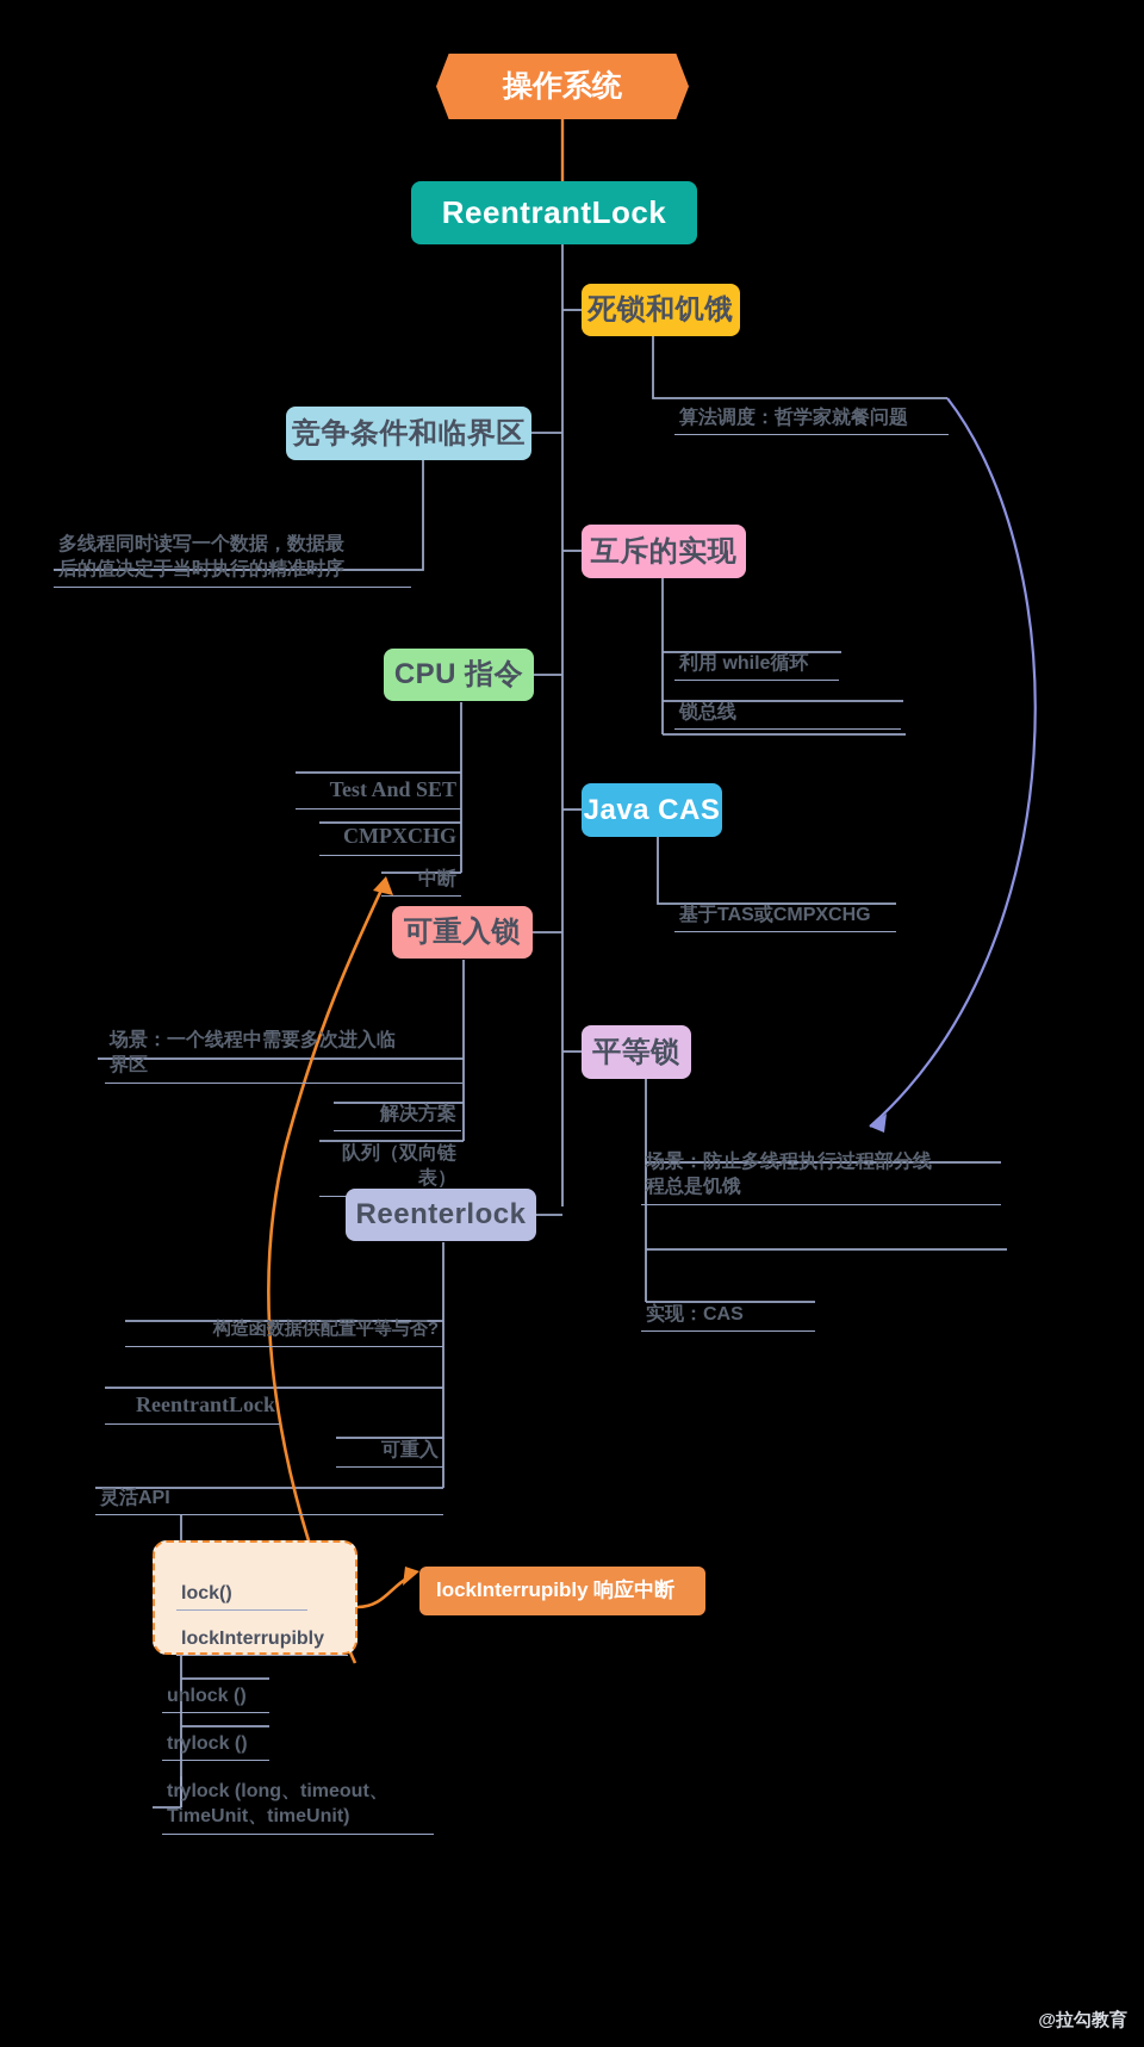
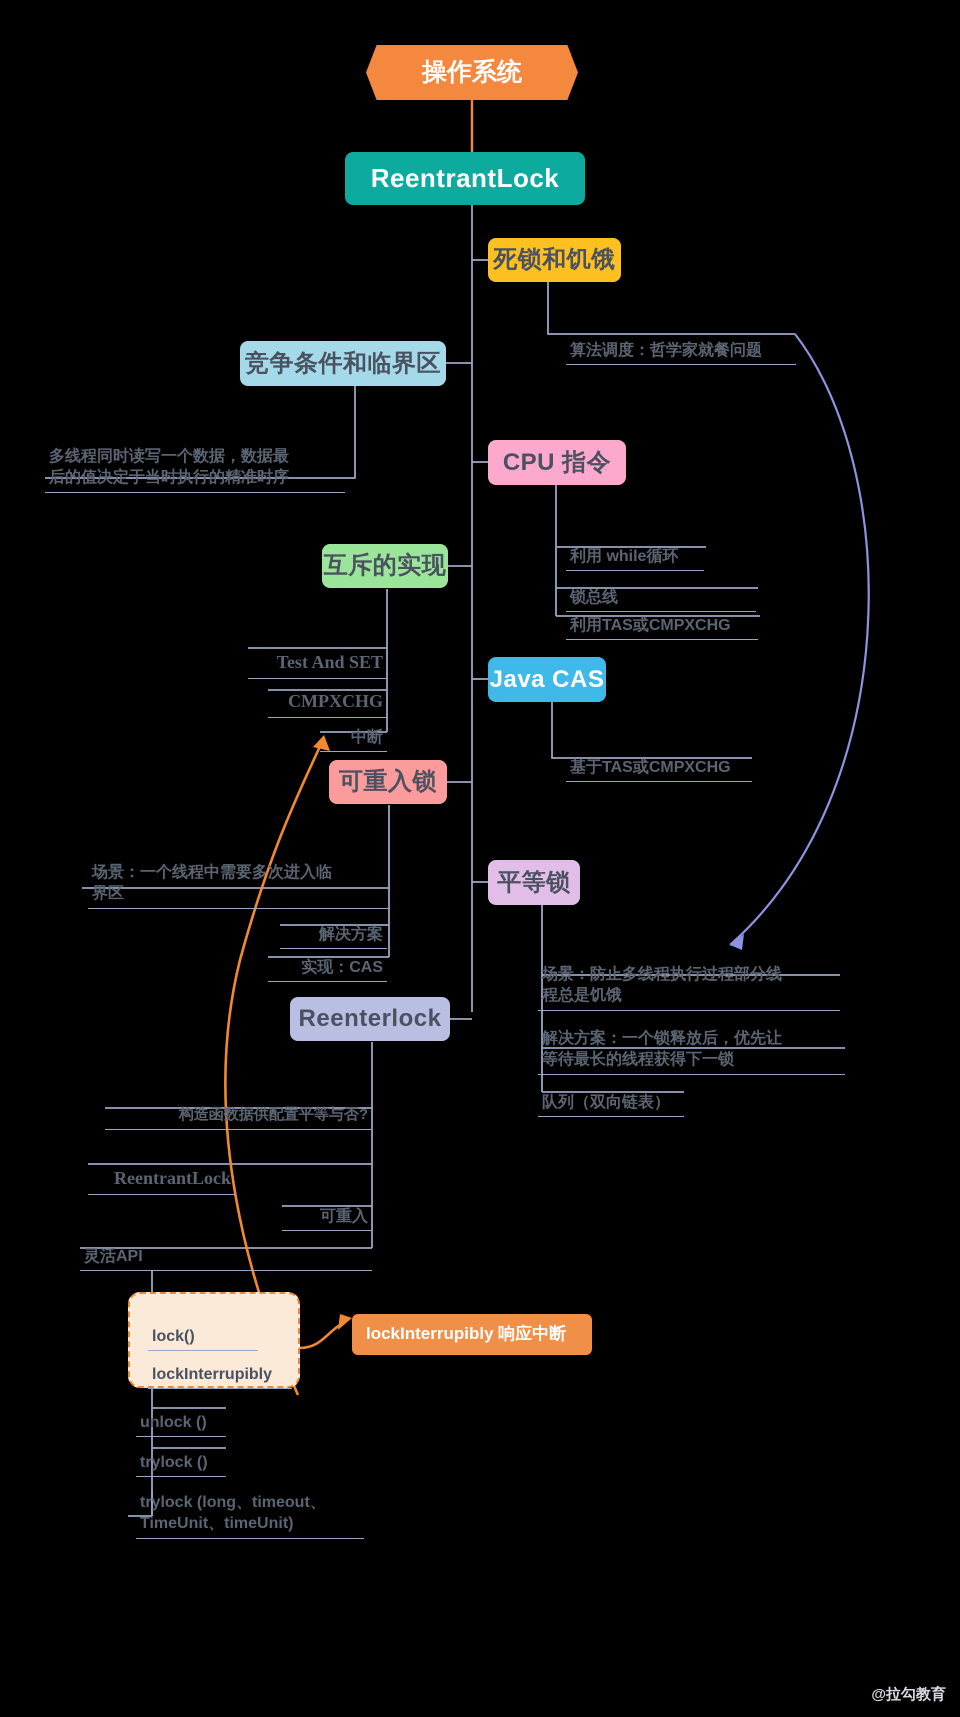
  操作系统
  ReentrantLock
  死锁和饥饿
  算法调度：哲学家就餐问题
  竞争条件和临界区
  多线程同时读写一个数据，数据最
  后的值决定于当时执行的精准时序
- 互斥的实现
+ CPU 指令
  利用 while循环
  锁总线
+ 利用TAS或CMPXCHG
- CPU 指令
+ 互斥的实现
  Test And SET
  CMPXCHG
  中断
  Java CAS
  基于TAS或CMPXCHG
  可重入锁
  场景：一个线程中需要多次进入临
  界区
  解决方案
- 队列（双向链表）
+ 实现：CAS
  平等锁
  场景：防止多线程执行过程部分线
  程总是饥饿
+ 解决方案：一个锁释放后，优先让
+ 等待最长的线程获得下一锁
- 实现：CAS
+ 队列（双向链表）
  Reenterlock
  构造函数据供配置平等与否?
  ReentrantLock
  可重入
  灵活API
  lock()
  lockInterrupibly
  lockInterrupibly 响应中断
  unlock ()
  trylock ()
  trylock (long、timeout、
  TimeUnit、timeUnit)
  @拉勾教育
